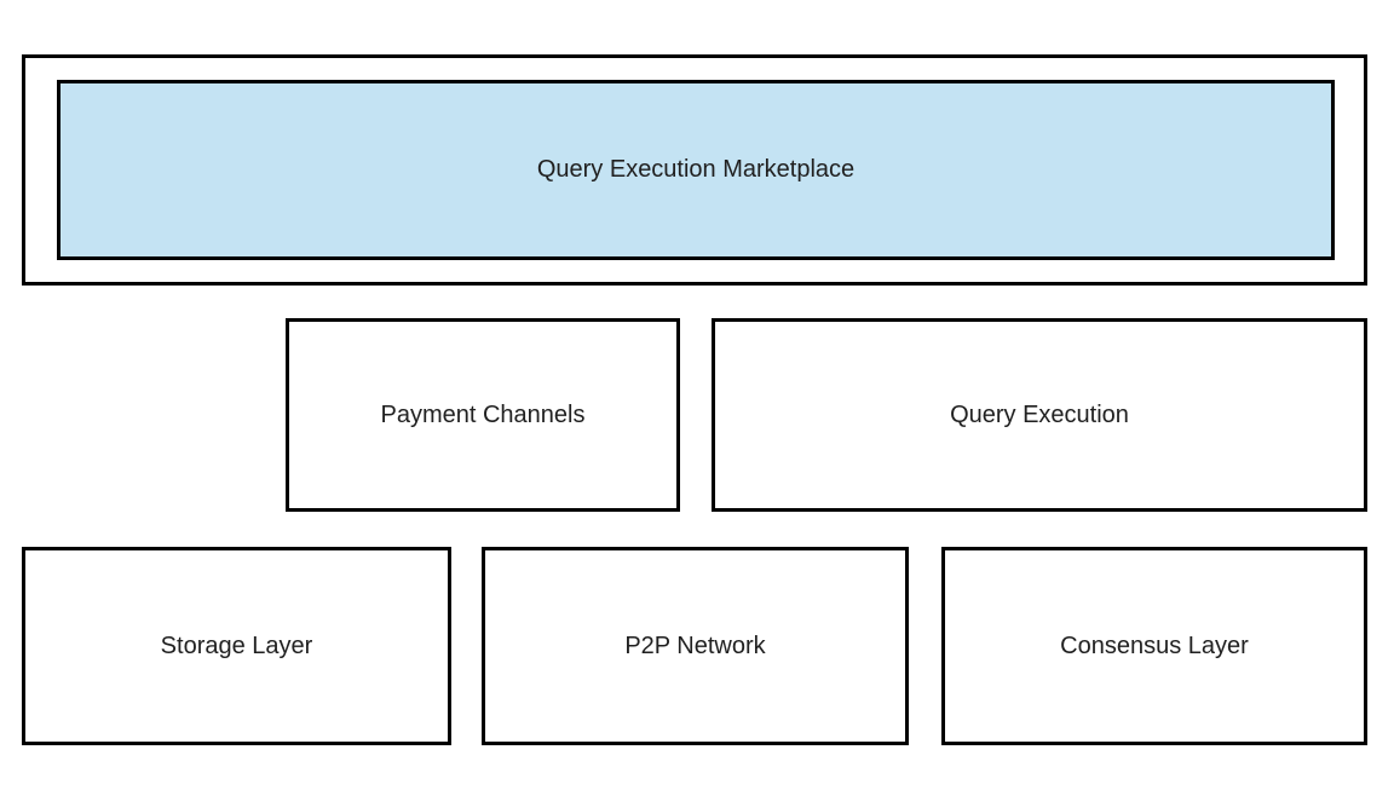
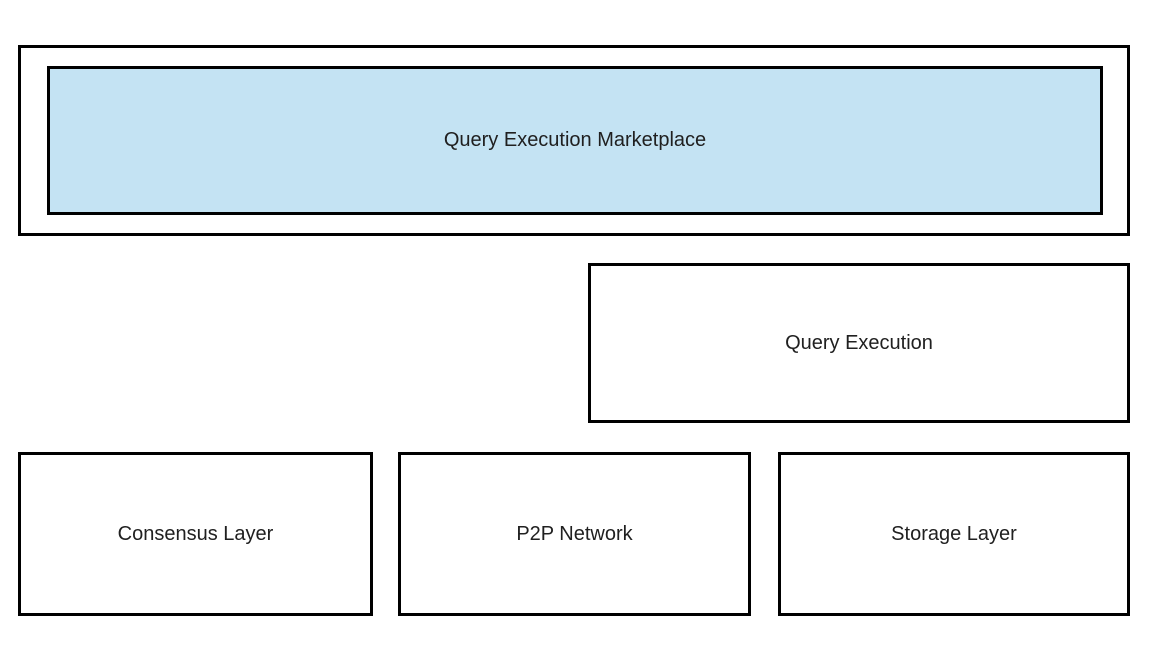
  Query Execution Marketplace
- Payment Channels
  Query Execution
- Storage Layer
+ Consensus Layer
  P2P Network
- Consensus Layer
+ Storage Layer
